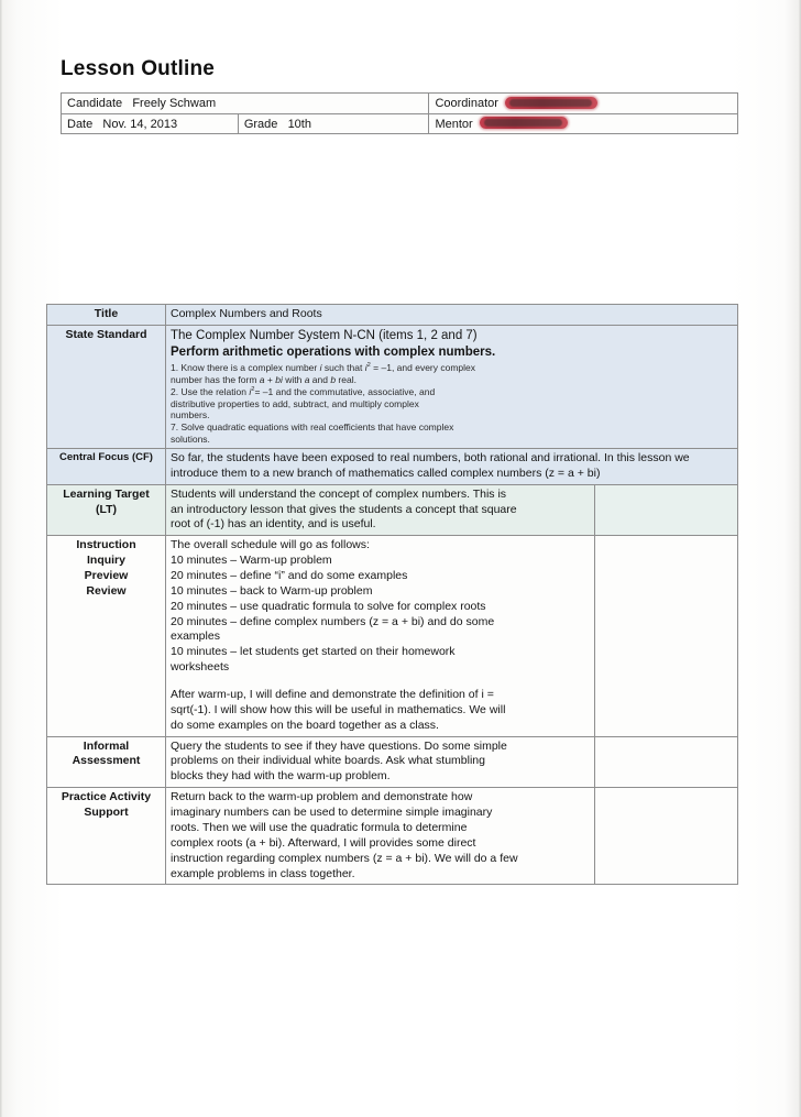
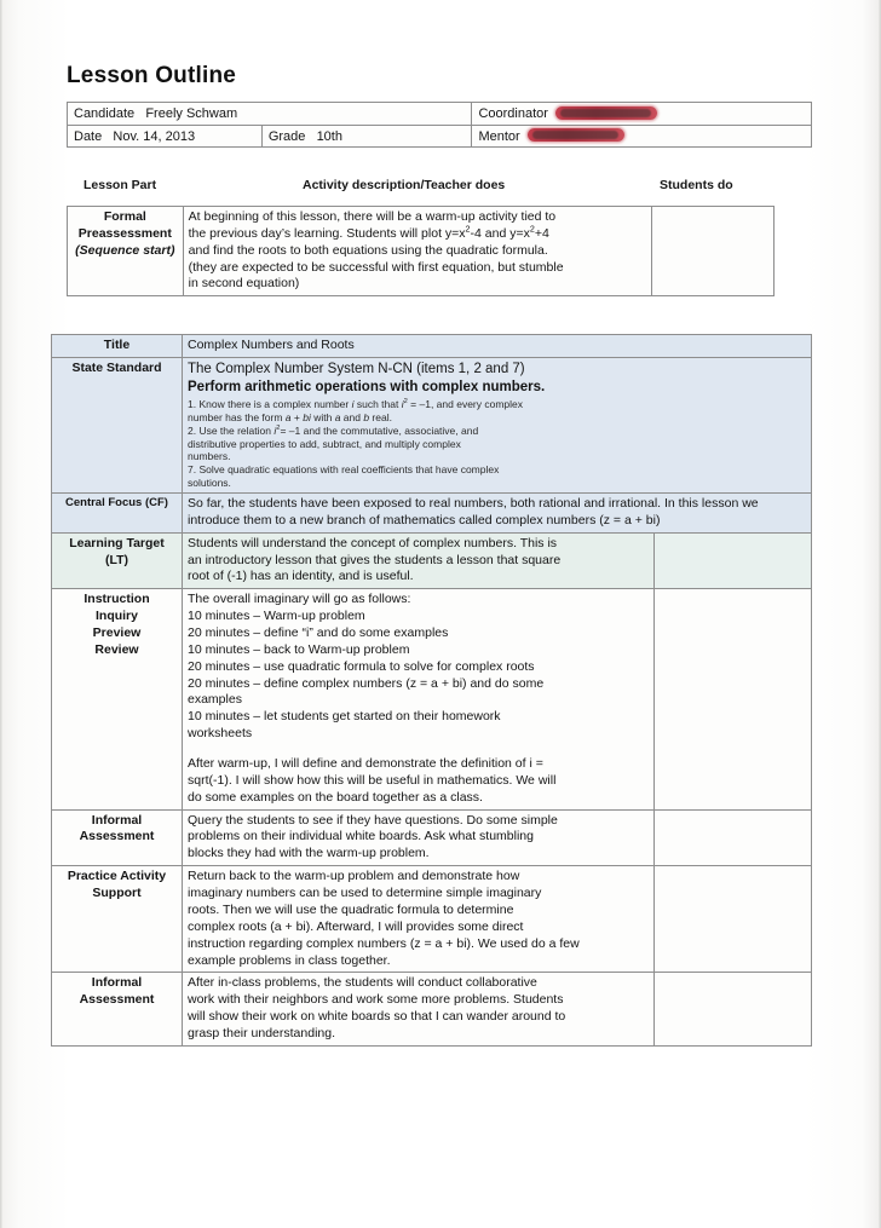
  Lesson Outline
  Candidate Freely Schwam	Coordinator
  Date Nov. 14, 2013	Grade 10th	Mentor
+ Lesson Part
+ Activity description/Teacher does
+ Students do
+ Formal Preassessment (Sequence start)	At beginning of this lesson, there will be a warm-up activity tied to the previous day’s learning. Students will plot y=x2-4 and y=x2+4 and find the roots to both equations using the quadratic formula. (they are expected to be successful with first equation, but stumble in second equation)
  Title	Complex Numbers and Roots
  State Standard	The Complex Number System N-CN (items 1, 2 and 7) Perform arithmetic operations with complex numbers. 1. Know there is a complex number i such that i = –1, and every complex number has the form a + bi with a and b real. 2. Use the relation i = –1 and the commutative, associative, and distributive properties to add, subtract, and multiply complex numbers. 7. Solve quadratic equations with real coefficients that have complex solutions.
  Central Focus (CF)	So far, the students have been exposed to real numbers, both rational and irrational. In this lesson we introduce them to a new branch of mathematics called complex numbers (z = a + bi)
- Learning Target (LT)	Students will understand the concept of complex numbers. This is an introductory lesson that gives the students a concept that square root of (-1) has an identity, and is useful.
+ Learning Target (LT)	Students will understand the concept of complex numbers. This is an introductory lesson that gives the students a lesson that square root of (-1) has an identity, and is useful.
- Instruction Inquiry Preview Review	The overall schedule will go as follows: 10 minutes – Warm-up problem 20 minutes – define “i” and do some examples 10 minutes – back to Warm-up problem 20 minutes – use quadratic formula to solve for complex roots 20 minutes – define complex numbers (z = a + bi) and do some examples 10 minutes – let students get started on their homework worksheets After warm-up, I will define and demonstrate the definition of i = sqrt(-1). I will show how this will be useful in mathematics. We will do some examples on the board together as a class.
+ Instruction Inquiry Preview Review	The overall imaginary will go as follows: 10 minutes – Warm-up problem 20 minutes – define “i” and do some examples 10 minutes – back to Warm-up problem 20 minutes – use quadratic formula to solve for complex roots 20 minutes – define complex numbers (z = a + bi) and do some examples 10 minutes – let students get started on their homework worksheets After warm-up, I will define and demonstrate the definition of i = sqrt(-1). I will show how this will be useful in mathematics. We will do some examples on the board together as a class.
  Informal Assessment	Query the students to see if they have questions. Do some simple problems on their individual white boards. Ask what stumbling blocks they had with the warm-up problem.
- Practice Activity Support	Return back to the warm-up problem and demonstrate how imaginary numbers can be used to determine simple imaginary roots. Then we will use the quadratic formula to determine complex roots (a + bi). Afterward, I will provides some direct instruction regarding complex numbers (z = a + bi). We will do a few example problems in class together.
+ Practice Activity Support	Return back to the warm-up problem and demonstrate how imaginary numbers can be used to determine simple imaginary roots. Then we will use the quadratic formula to determine complex roots (a + bi). Afterward, I will provides some direct instruction regarding complex numbers (z = a + bi). We used do a few example problems in class together.
+ Informal Assessment	After in-class problems, the students will conduct collaborative work with their neighbors and work some more problems. Students will show their work on white boards so that I can wander around to grasp their understanding.
